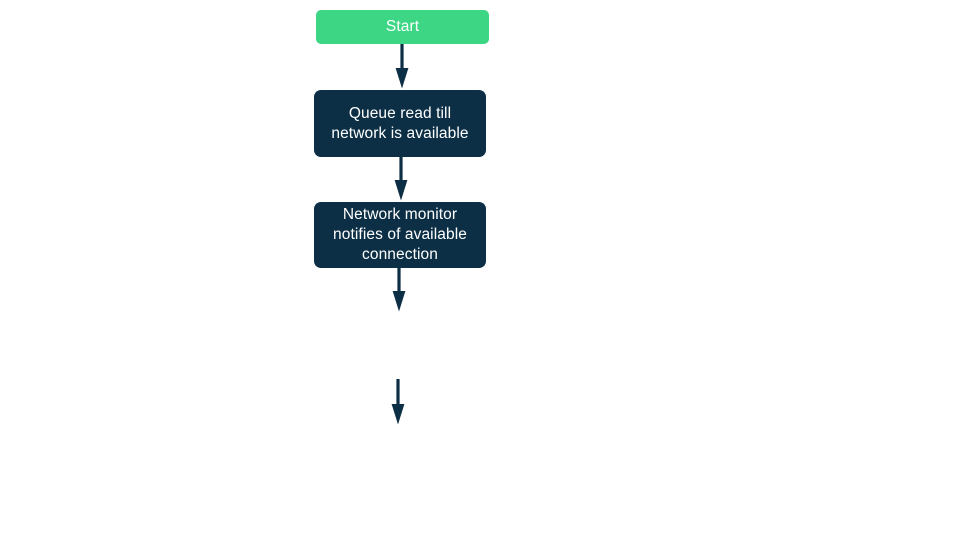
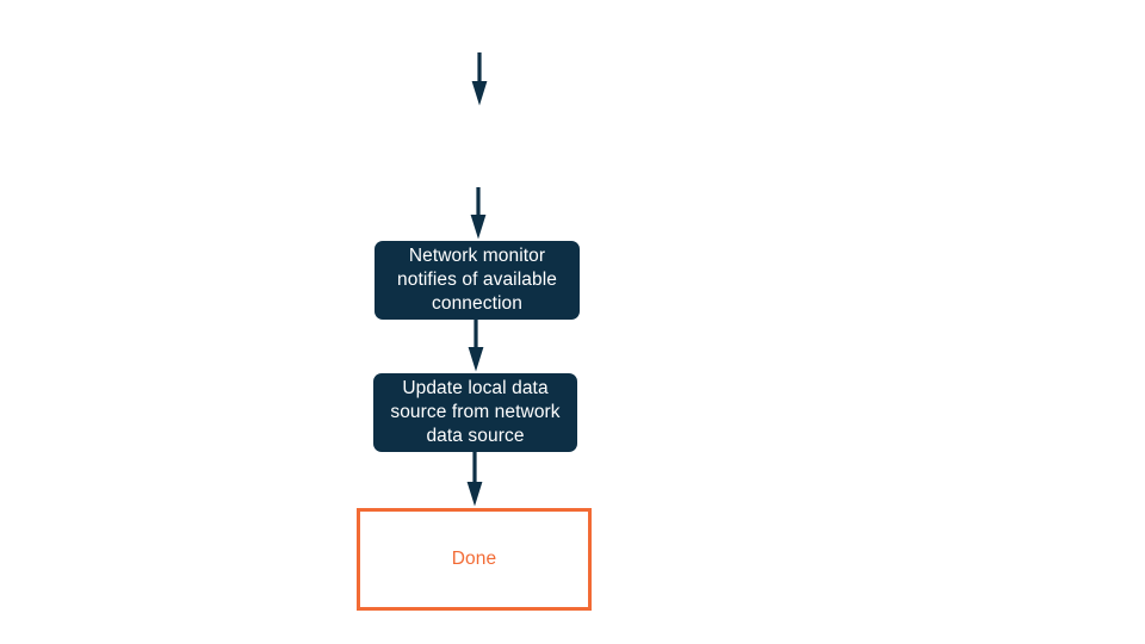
- Start
- Queue read till
- network is available
  Network monitor
  notifies of available
  connection
+ Update local data
+ source from network
+ data source
+ Done
